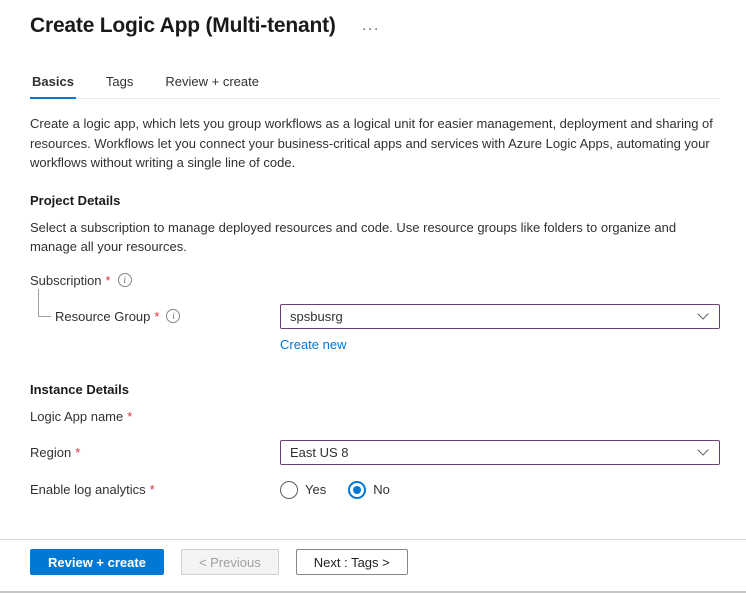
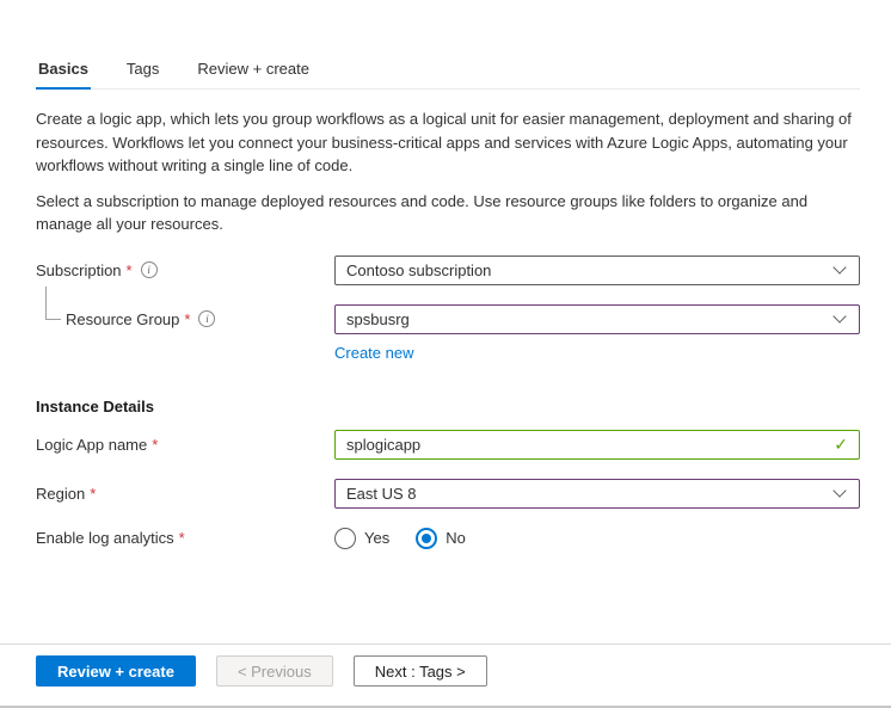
- Create Logic App (Multi-tenant)
- ···
  Basics
  Tags
  Review + create
  Create a logic app, which lets you group workflows as a logical unit for easier management, deployment and sharing of resources. Workflows let you connect your business-critical apps and services with Azure Logic Apps, automating your workflows without writing a single line of code.
- Project Details
  Select a subscription to manage deployed resources and code. Use resource groups like folders to organize and manage all your resources.
  Subscription
  *
  i
+ Contoso subscription
  Resource Group
  *
  i
  spsbusrg
  Create new
  Instance Details
  Logic App name
  *
+ splogicapp
+ ✓
  Region
  *
  East US 8
  Enable log analytics
  *
  Yes
  No
  Review + create
  < Previous
  Next : Tags >
